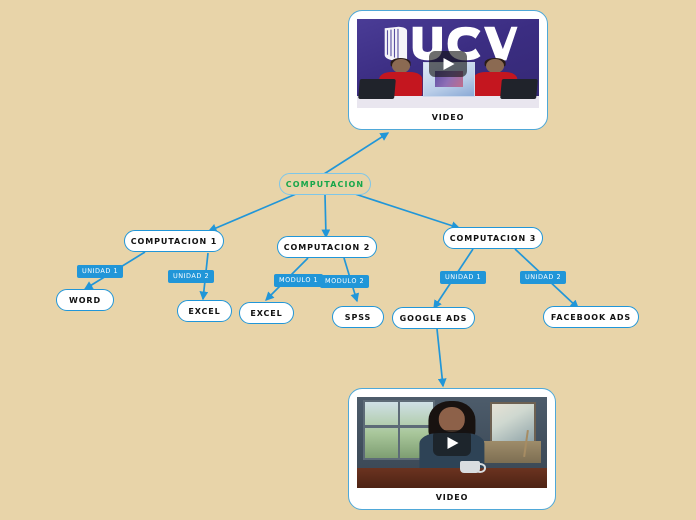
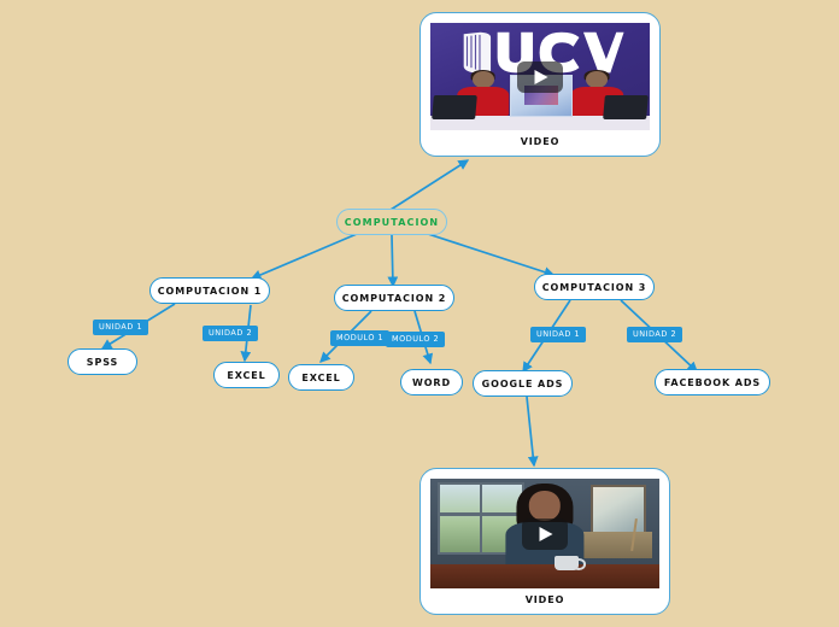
  VIDEO
  COMPUTACION
  COMPUTACION 1
  COMPUTACION 2
  COMPUTACION 3
- WORD
+ SPSS
  EXCEL
  EXCEL
- SPSS
+ WORD
  GOOGLE ADS
  FACEBOOK ADS
  UNIDAD 1
  UNIDAD 2
  MODULO 1
  MODULO 2
  UNIDAD 1
  UNIDAD 2
  VIDEO
